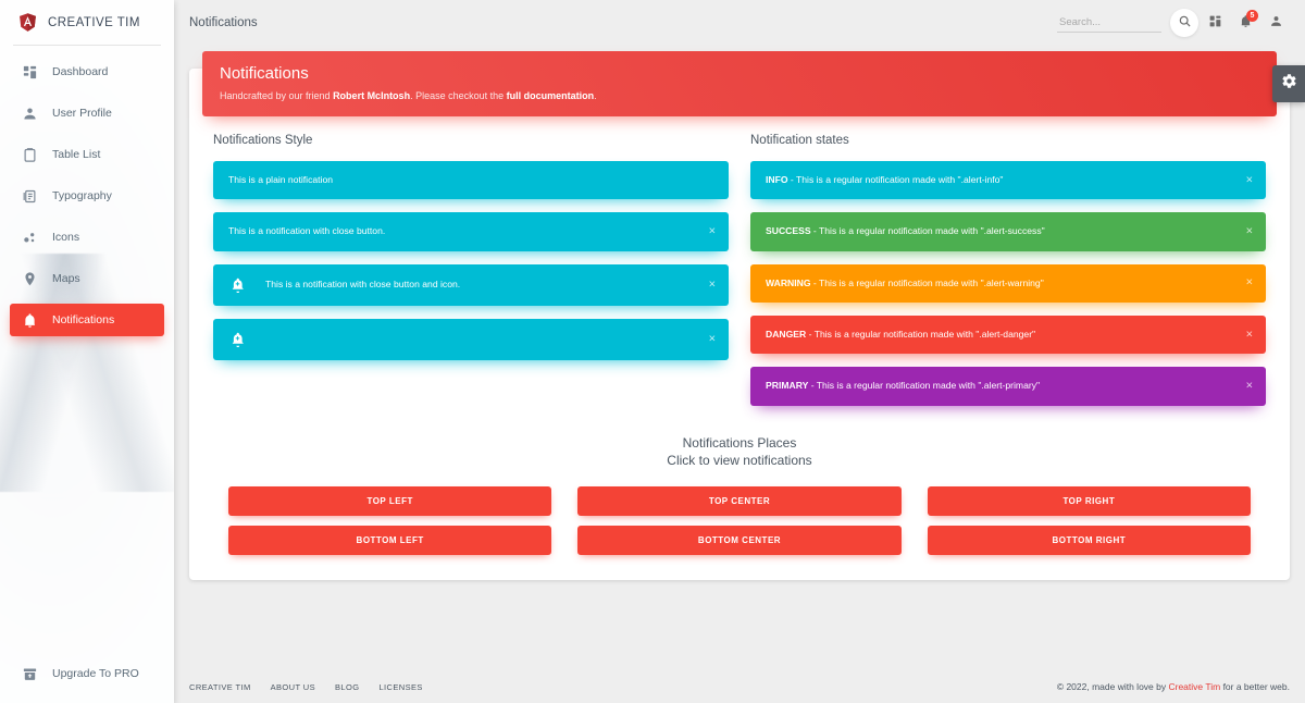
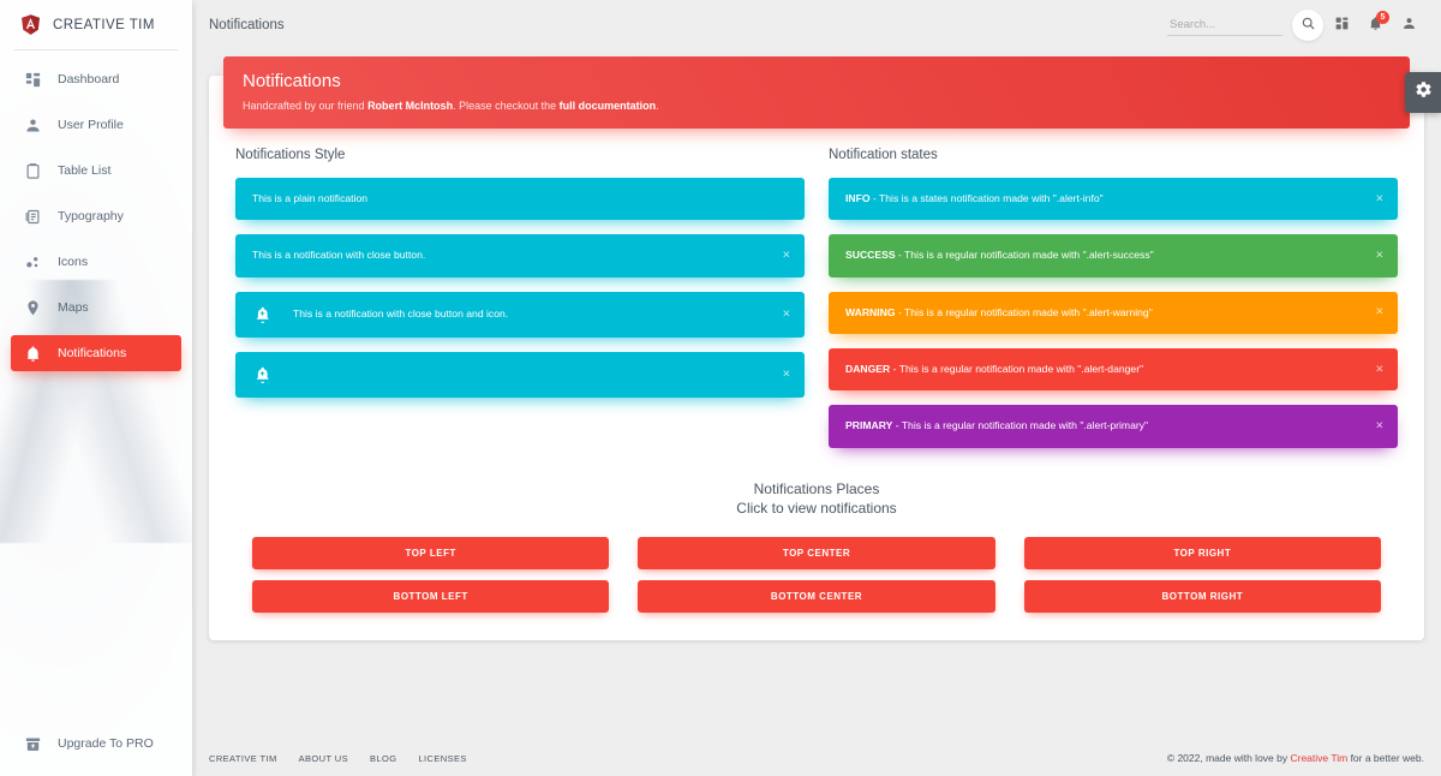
  CREATIVE TIM
  Dashboard
  User Profile
  Table List
  Typography
  Icons
  Maps
  Notifications
  Upgrade To PRO
  Notifications
  Search...
  Notifications
  Handcrafted by our friend Robert McIntosh. Please checkout the full documentation.
  Notifications Style
  This is a plain notification
  This is a notification with close button.
  ×
  This is a notification with close button and icon.
  ×
  ×
  Notification states
- INFO - This is a regular notification made with ".alert-info"
+ INFO - This is a states notification made with ".alert-info"
  ×
  SUCCESS - This is a regular notification made with ".alert-success"
  ×
  WARNING - This is a regular notification made with ".alert-warning"
  ×
  DANGER - This is a regular notification made with ".alert-danger"
  ×
  PRIMARY - This is a regular notification made with ".alert-primary"
  ×
  Notifications Places
  Click to view notifications
  TOP LEFT
  TOP CENTER
  TOP RIGHT
  BOTTOM LEFT
  BOTTOM CENTER
  BOTTOM RIGHT
  CREATIVE TIM
  ABOUT US
  BLOG
  LICENSES
  © 2022, made with love by Creative Tim for a better web.
